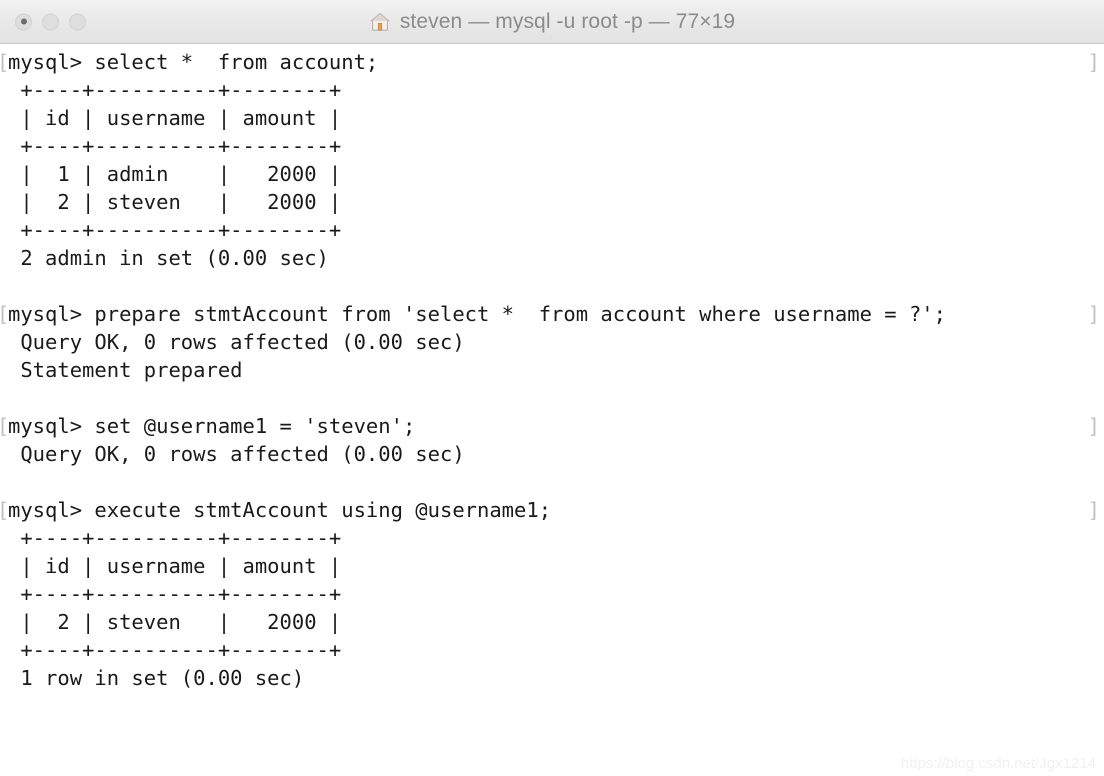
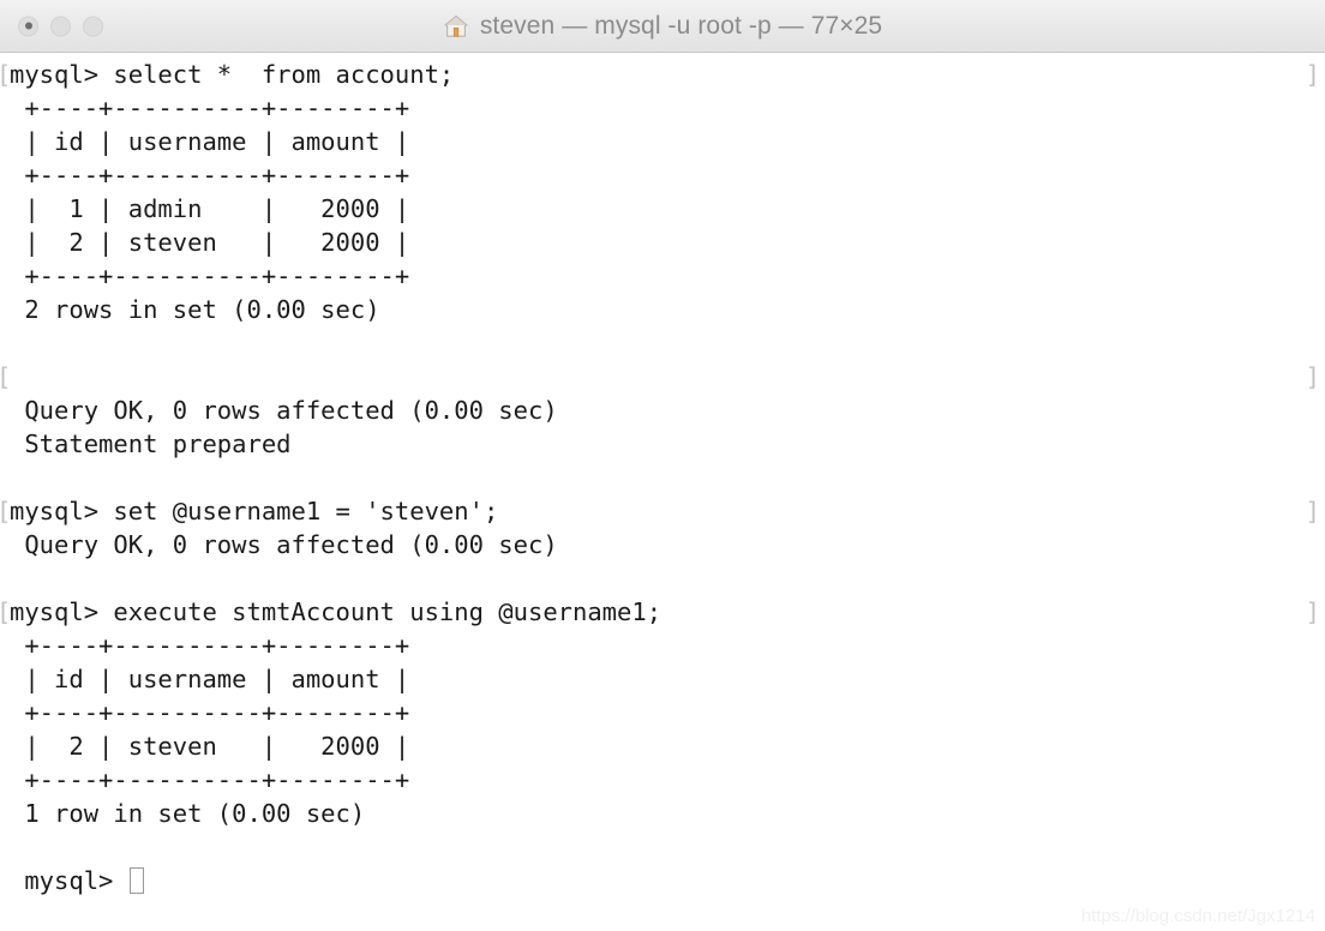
- steven — mysql -u root -p — 77×19
+ steven — mysql -u root -p — 77×25
  [
  mysql> select * from account;
  ]
  +----+----------+--------+
  | id | username | amount |
  +----+----------+--------+
  | 1 | admin | 2000 |
  | 2 | steven | 2000 |
  +----+----------+--------+
- 2 admin in set (0.00 sec)
+ 2 rows in set (0.00 sec)
  [
- mysql> prepare stmtAccount from 'select * from account where username = ?';
  ]
  Query OK, 0 rows affected (0.00 sec)
  Statement prepared
  [
  mysql> set @username1 = 'steven';
  ]
  Query OK, 0 rows affected (0.00 sec)
  [
  mysql> execute stmtAccount using @username1;
  ]
  +----+----------+--------+
  | id | username | amount |
  +----+----------+--------+
  | 2 | steven | 2000 |
  +----+----------+--------+
  1 row in set (0.00 sec)
+ mysql>
